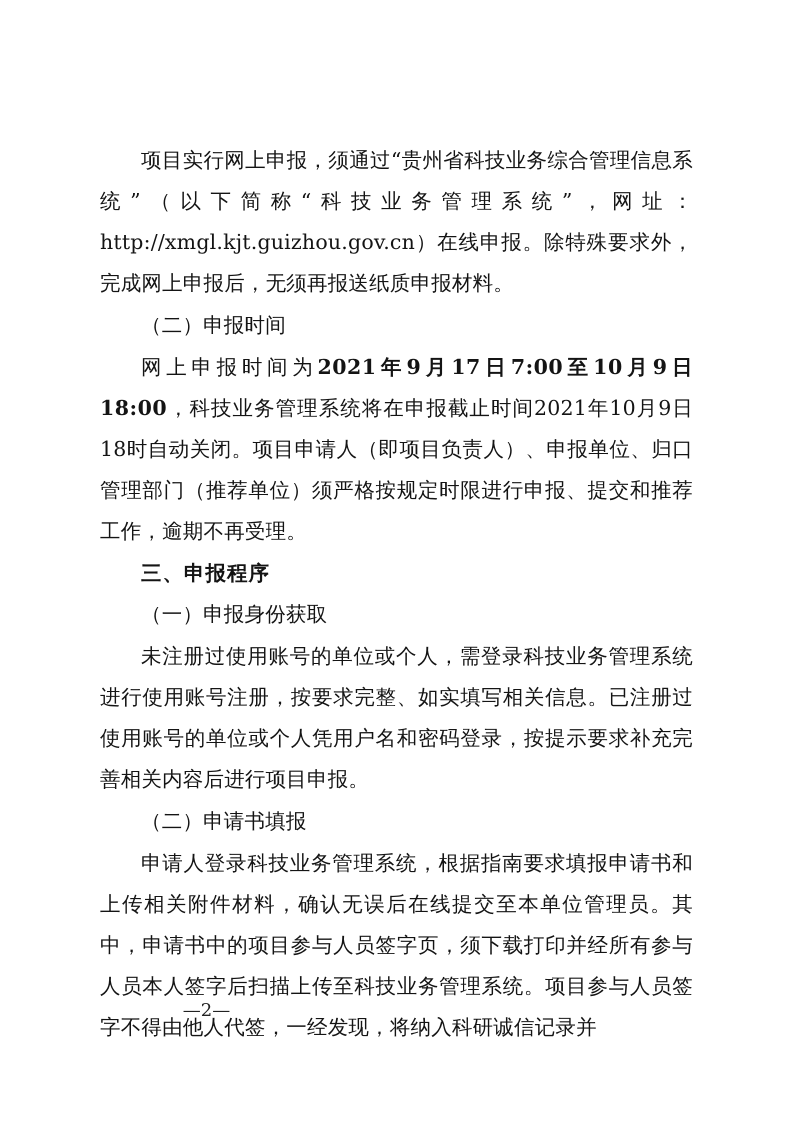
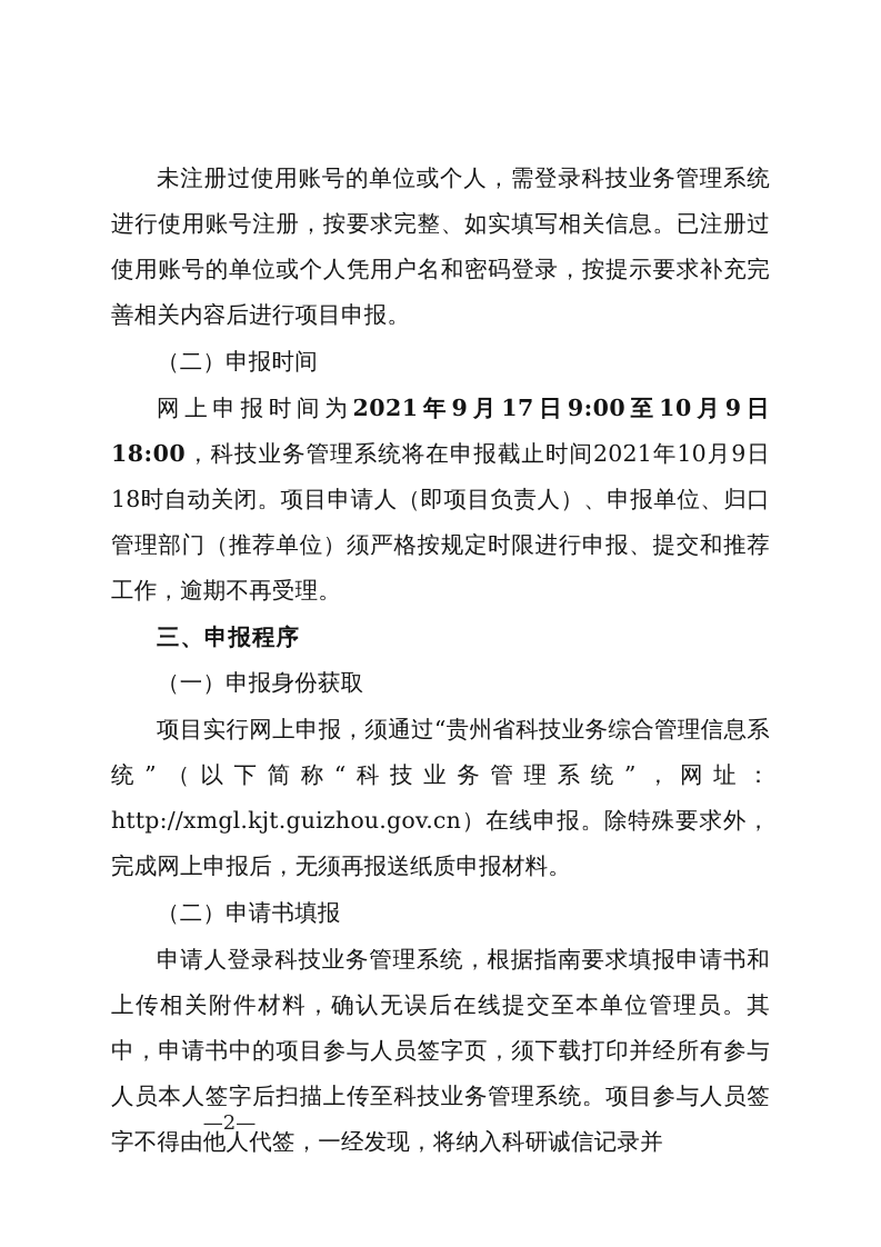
- 项目实行网上申报，须通过“贵州省科技业务综合管理信息系统”（以下简称“科技业务管理系统”，网址：http://xmgl.kjt.guizhou.gov.cn）在线申报。除特殊要求外，完成网上申报后，无须再报送纸质申报材料。
+ 未注册过使用账号的单位或个人，需登录科技业务管理系统进行使用账号注册，按要求完整、如实填写相关信息。已注册过使用账号的单位或个人凭用户名和密码登录，按提示要求补充完善相关内容后进行项目申报。
  （二）申报时间
- 网上申报时间为2021年9月17日7:00至10月9日18:00，科技业务管理系统将在申报截止时间2021年10月9日18时自动关闭。项目申请人（即项目负责人）、申报单位、归口管理部门（推荐单位）须严格按规定时限进行申报、提交和推荐工作，逾期不再受理。
+ 网上申报时间为2021年9月17日9:00至10月9日18:00，科技业务管理系统将在申报截止时间2021年10月9日18时自动关闭。项目申请人（即项目负责人）、申报单位、归口管理部门（推荐单位）须严格按规定时限进行申报、提交和推荐工作，逾期不再受理。
  三、申报程序
  （一）申报身份获取
- 未注册过使用账号的单位或个人，需登录科技业务管理系统进行使用账号注册，按要求完整、如实填写相关信息。已注册过使用账号的单位或个人凭用户名和密码登录，按提示要求补充完善相关内容后进行项目申报。
+ 项目实行网上申报，须通过“贵州省科技业务综合管理信息系统”（以下简称“科技业务管理系统”，网址：http://xmgl.kjt.guizhou.gov.cn）在线申报。除特殊要求外，完成网上申报后，无须再报送纸质申报材料。
  （二）申请书填报
  申请人登录科技业务管理系统，根据指南要求填报申请书和上传相关附件材料，确认无误后在线提交至本单位管理员。其中，申请书中的项目参与人员签字页，须下载打印并经所有参与人员本人签字后扫描上传至科技业务管理系统。项目参与人员签字不得由他人代签，一经发现，将纳入科研诚信记录并
  —2—
